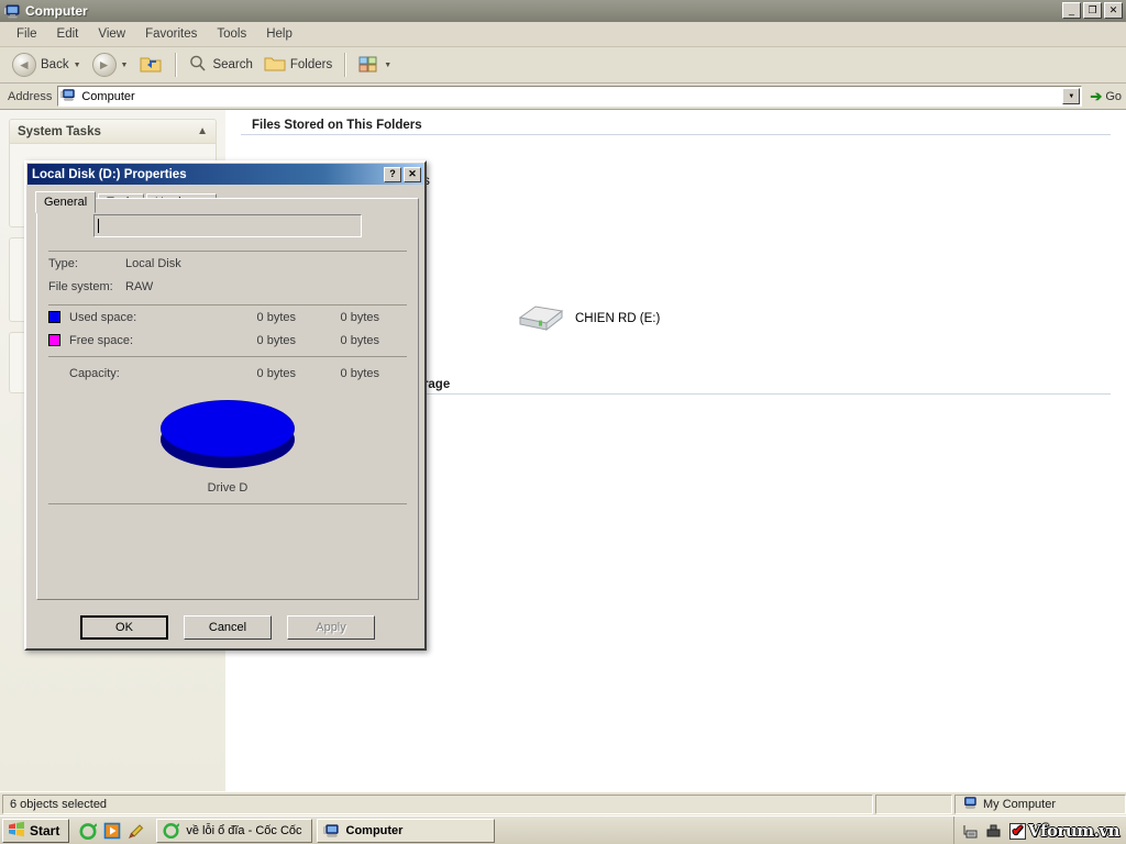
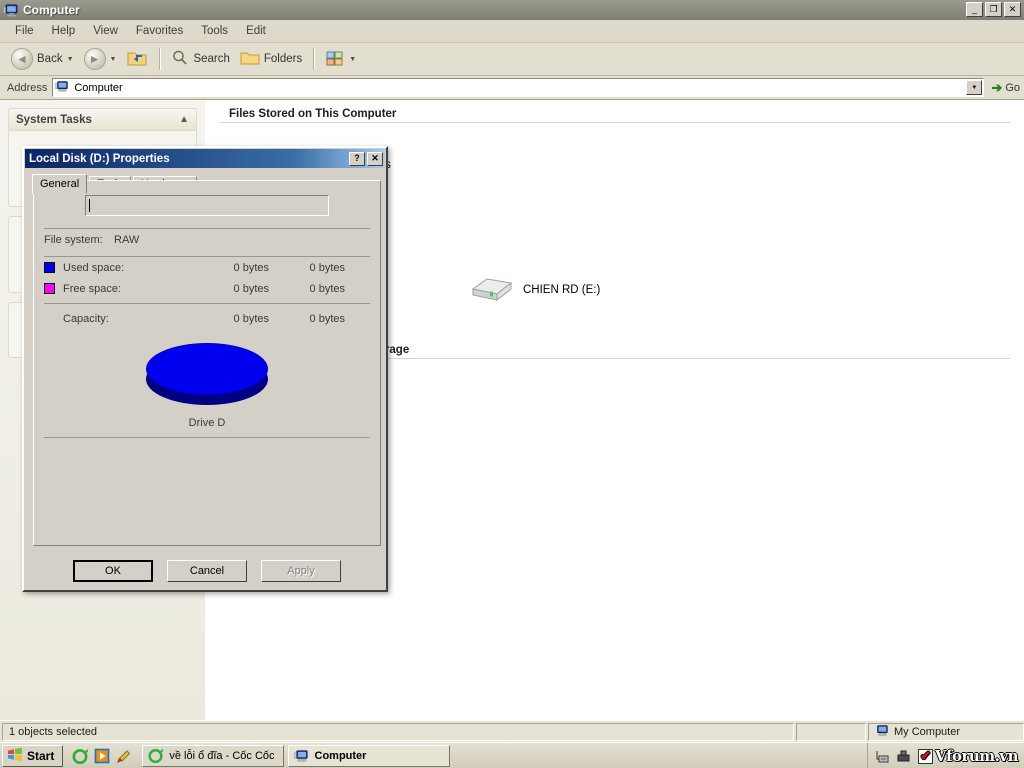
  Computer
  _
  ❐
  ✕
  File
- Edit
+ Help
  View
  Favorites
  Tools
- Help
+ Edit
  ◄
  Back
  ►
  Search
  Folders
  Address
  Computer
  ➔
  Go
  System Tasks
  ▲
- Files Stored on This Folders
+ Files Stored on This Computer
  CHIEN RD (E:)
- 6 objects selected
+ 1 objects selected
  My Computer
  Local Disk (D:) Properties
  ?
  ✕
  General
- Type:
- Local Disk
  File system:
  RAW
  Used space:
  0 bytes
  0 bytes
  Free space:
  0 bytes
  0 bytes
  Capacity:
  0 bytes
  0 bytes
  Drive D
  OK
  Cancel
  Apply
  Start
  về lỗi ổ đĩa - Cốc Cốc
  Computer
  ✔
  Vforum.vn
